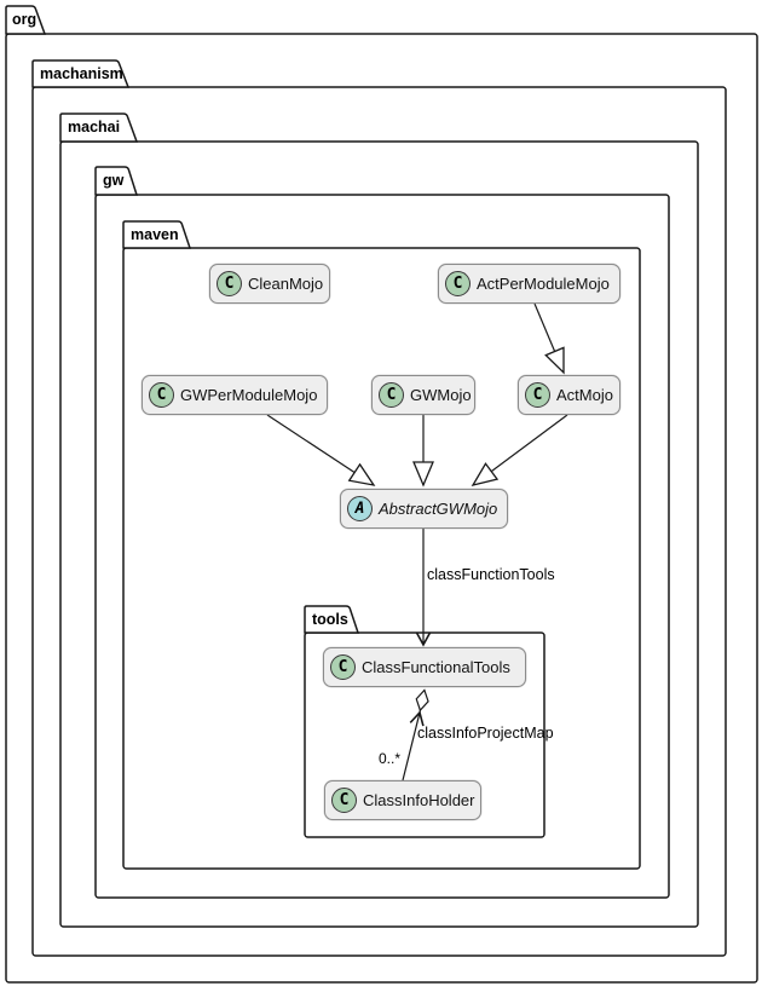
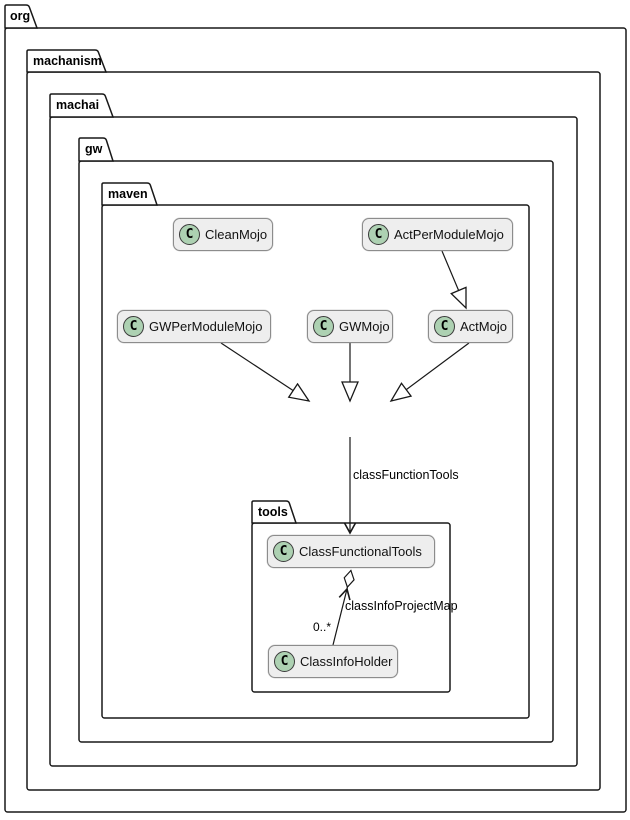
  org
  machanism
  machai
  gw
  maven
  tools
  C
  CleanMojo
  C
  ActPerModuleMojo
  C
  GWPerModuleMojo
  C
  GWMojo
  C
  ActMojo
- A
- AbstractGWMojo
  C
  ClassFunctionalTools
  C
  ClassInfoHolder
  classFunctionTools
  classInfoProjectMap
  0..*
